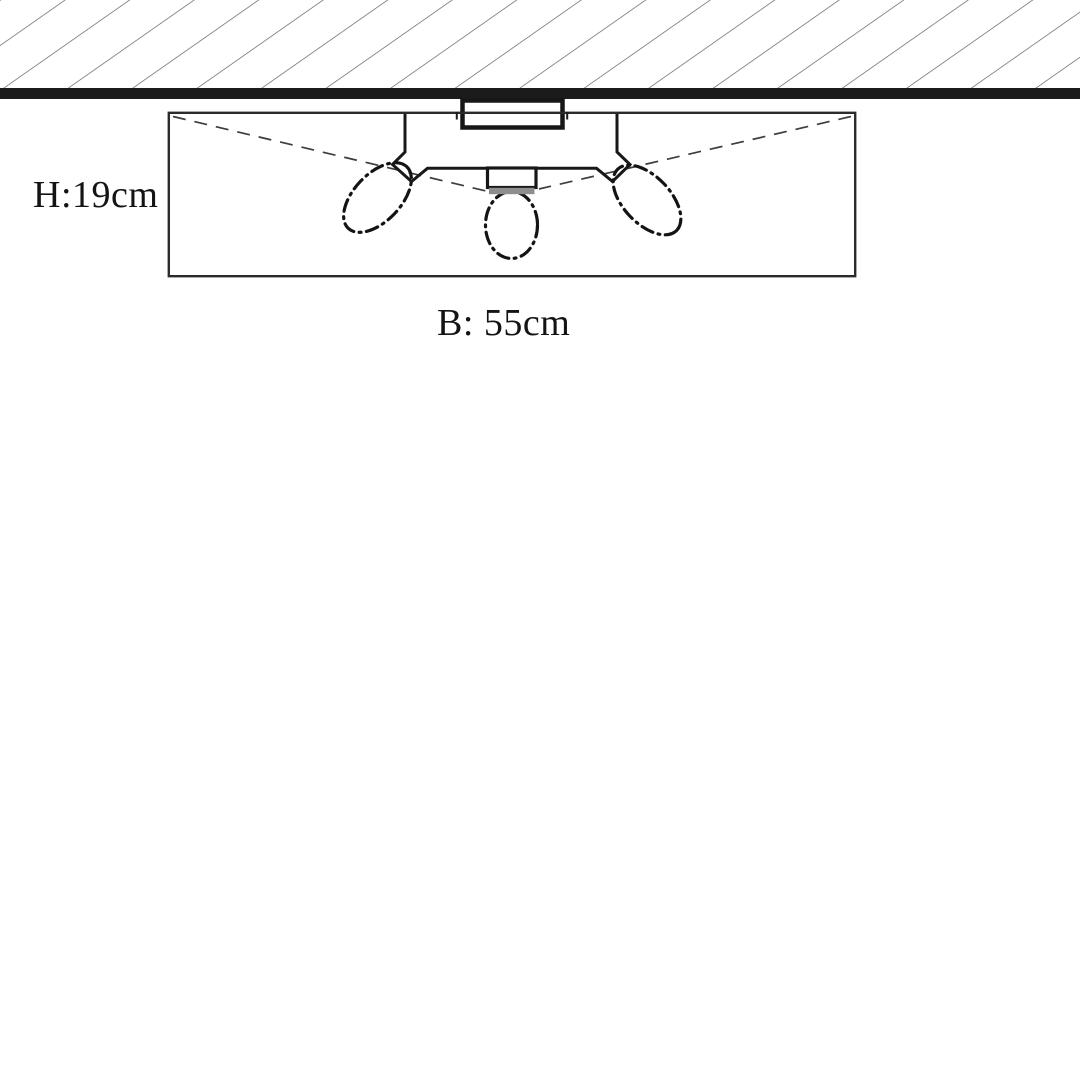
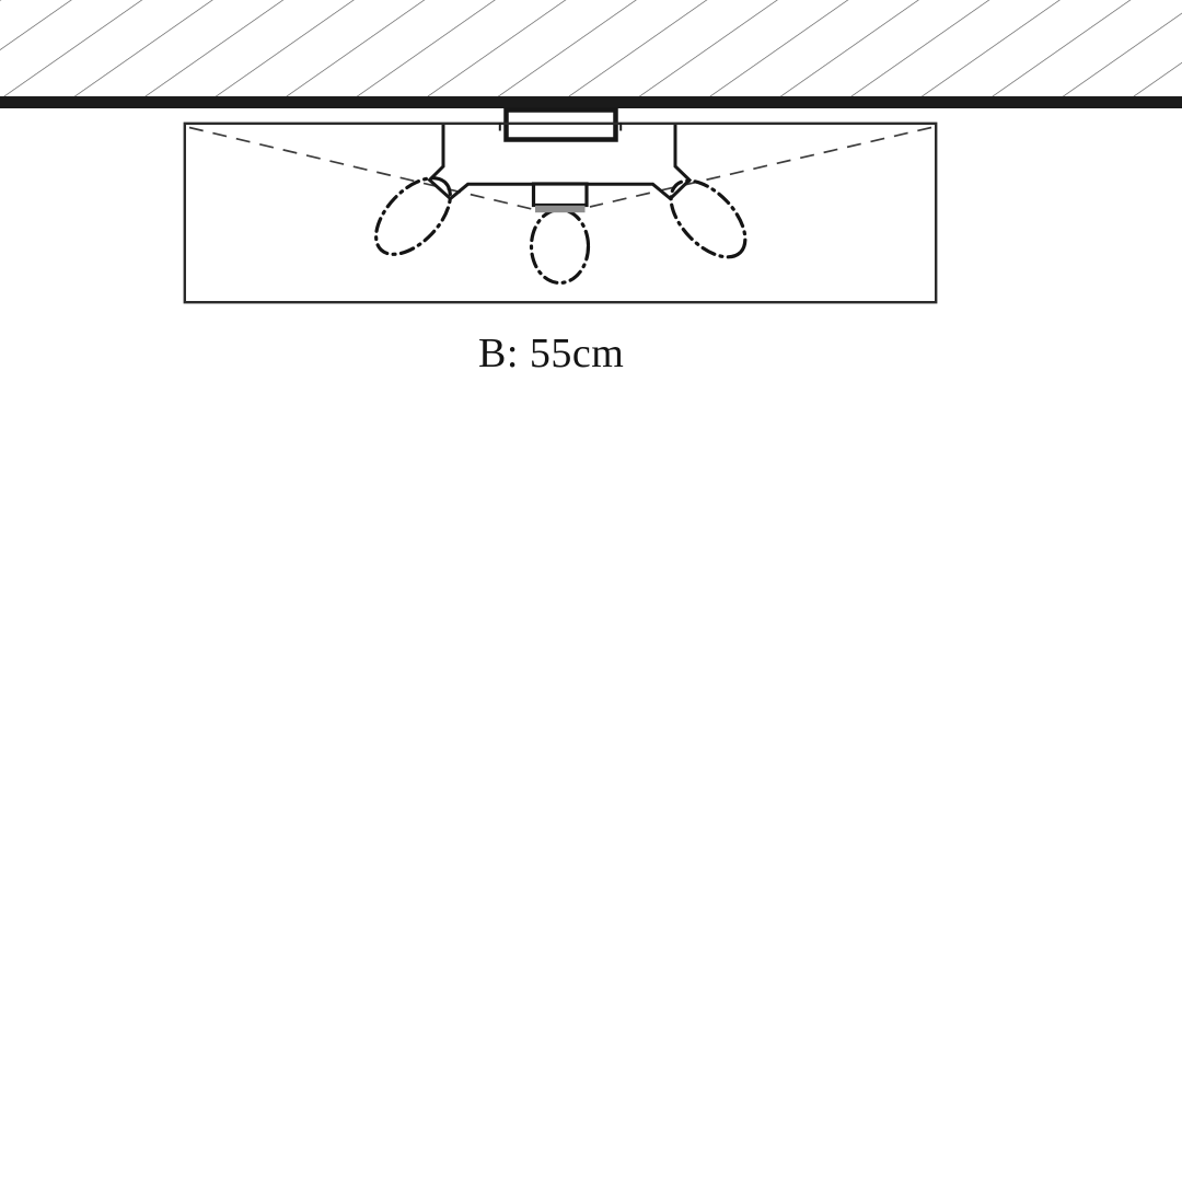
- H:19cm
  B: 55cm
